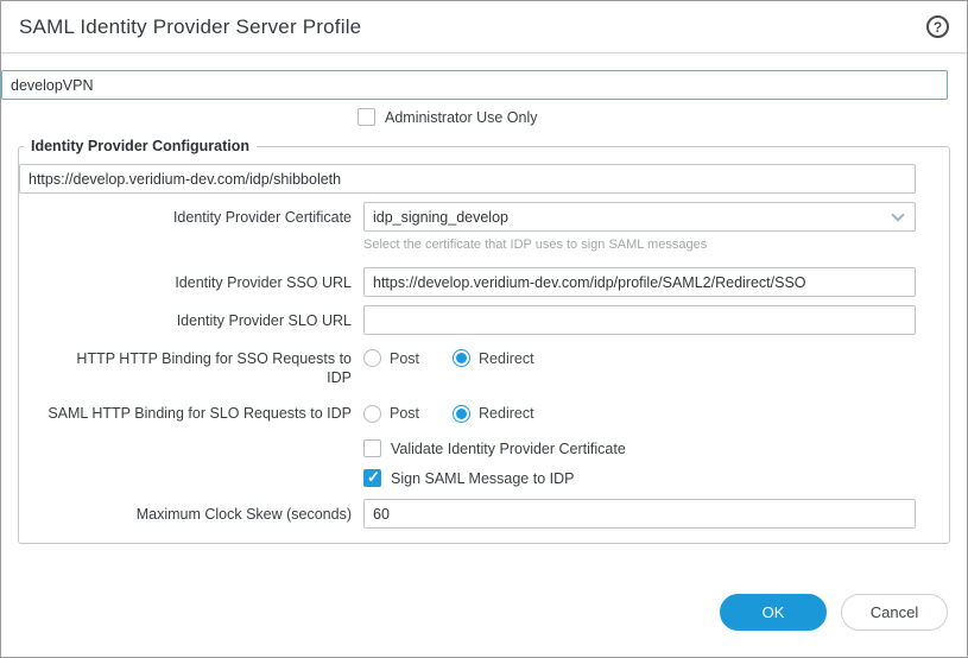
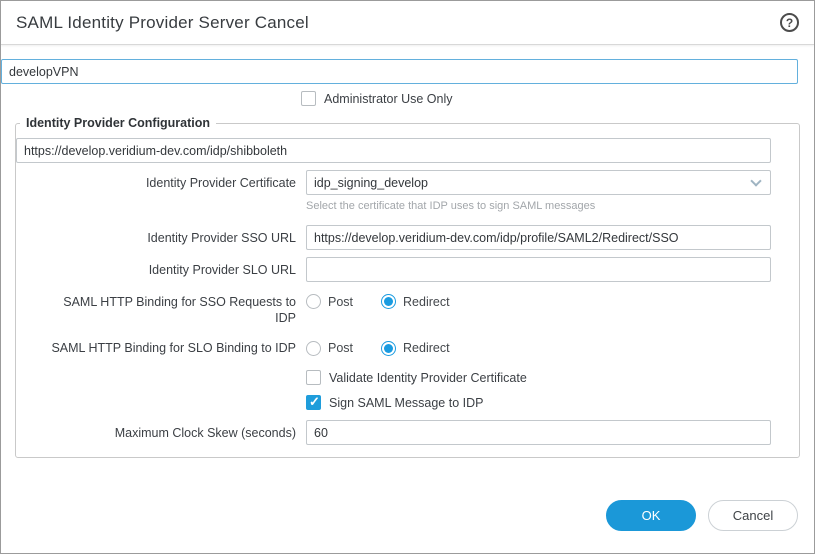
- SAML Identity Provider Server Profile
+ SAML Identity Provider Server Cancel
  ?
  developVPN
  Administrator Use Only
  Identity Provider Configuration
  https://develop.veridium-dev.com/idp/shibboleth
  Identity Provider Certificate
  idp_signing_develop
  Select the certificate that IDP uses to sign SAML messages
  Identity Provider SSO URL
  https://develop.veridium-dev.com/idp/profile/SAML2/Redirect/SSO
  Identity Provider SLO URL
- HTTP HTTP Binding for SSO Requests to IDP
+ SAML HTTP Binding for SSO Requests to IDP
  Post
  Redirect
- SAML HTTP Binding for SLO Requests to IDP
+ SAML HTTP Binding for SLO Binding to IDP
  Post
  Redirect
  Validate Identity Provider Certificate
  Sign SAML Message to IDP
  Maximum Clock Skew (seconds)
  60
  OK
  Cancel
